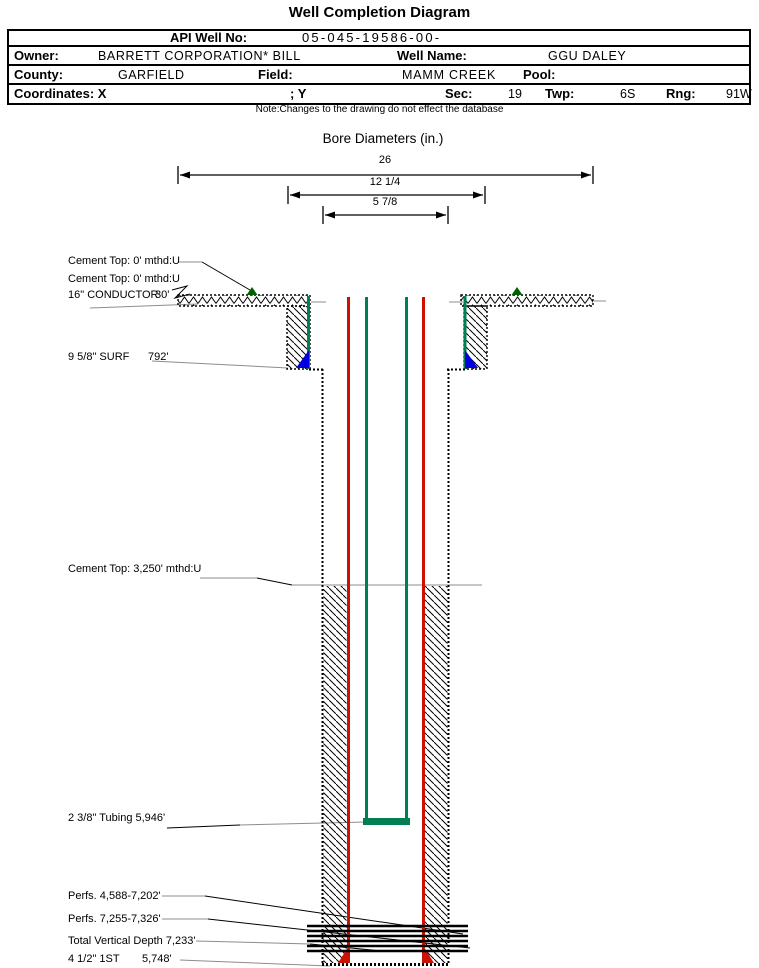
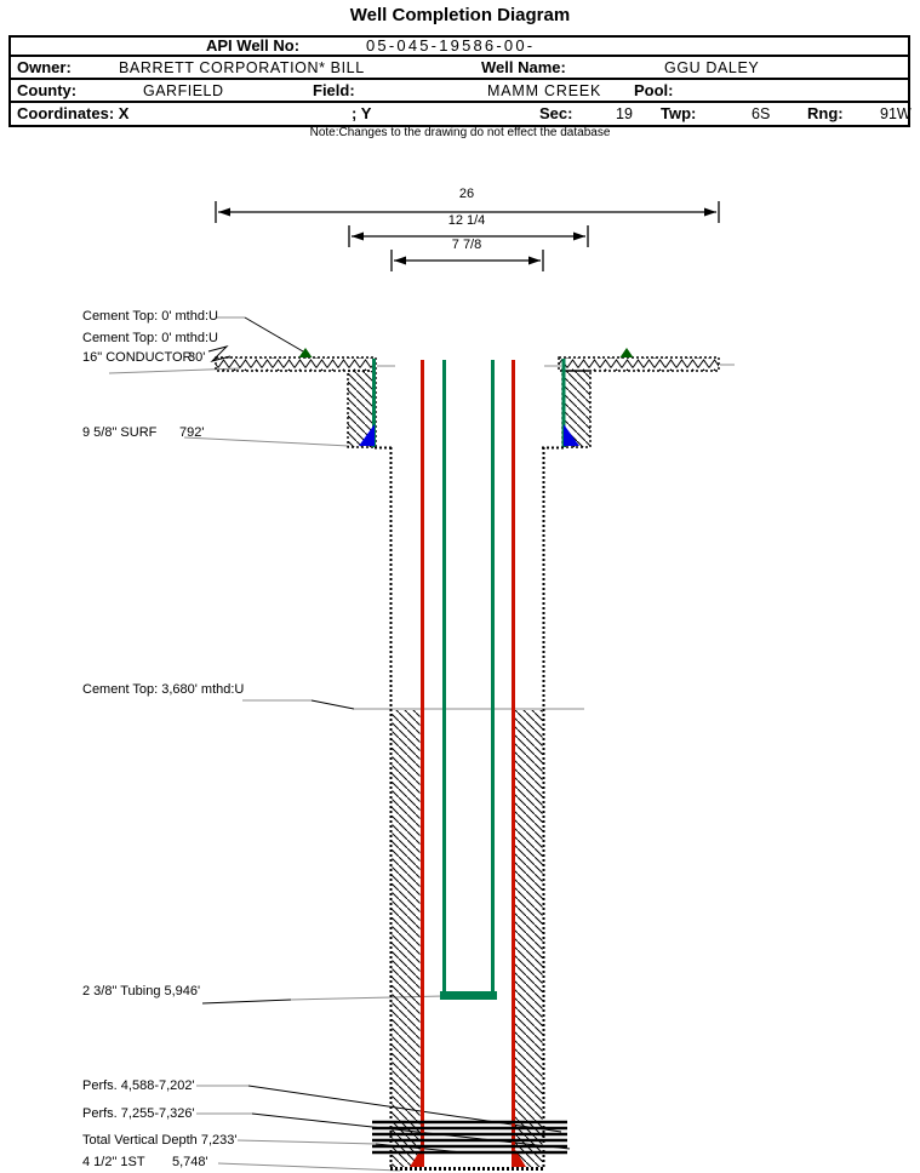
  Well Completion Diagram
  API Well No:
  05-045-19586-00-
  Owner:
  BARRETT CORPORATION* BILL
  Well Name:
  GGU DALEY
  County:
  GARFIELD
  Field:
  MAMM CREEK
  Pool:
  Coordinates: X
  ; Y
  Sec:
  19
  Twp:
  6S
  Rng:
  91W
  Note:Changes to the drawing do not effect the database
- Bore Diameters (in.)
  26
  12 1/4
- 5 7/8
+ 7 7/8
  Cement Top: 0' mthd:U
  Cement Top: 0' mthd:U
  16" CONDUCTOR
  30'
  9 5/8" SURF
  792'
- Cement Top: 3,250' mthd:U
+ Cement Top: 3,680' mthd:U
  2 3/8" Tubing 5,946'
  Perfs. 4,588-7,202'
  Perfs. 7,255-7,326'
  Total Vertical Depth 7,233'
  4 1/2" 1ST
  5,748'
